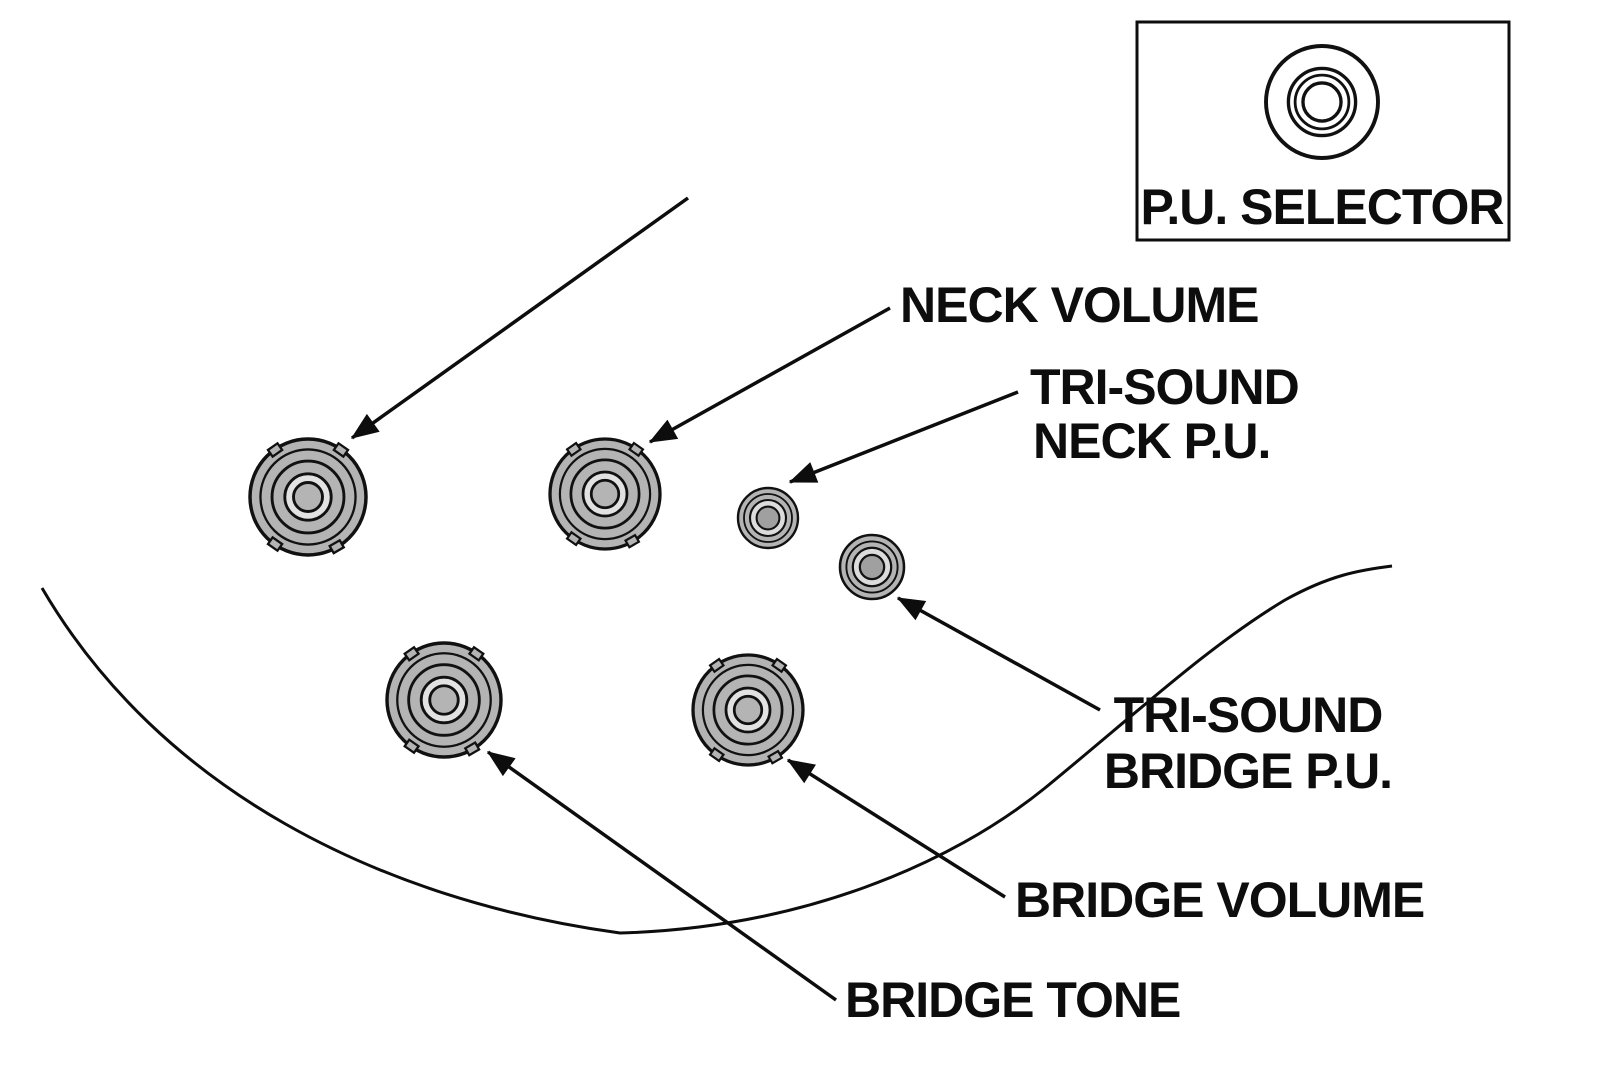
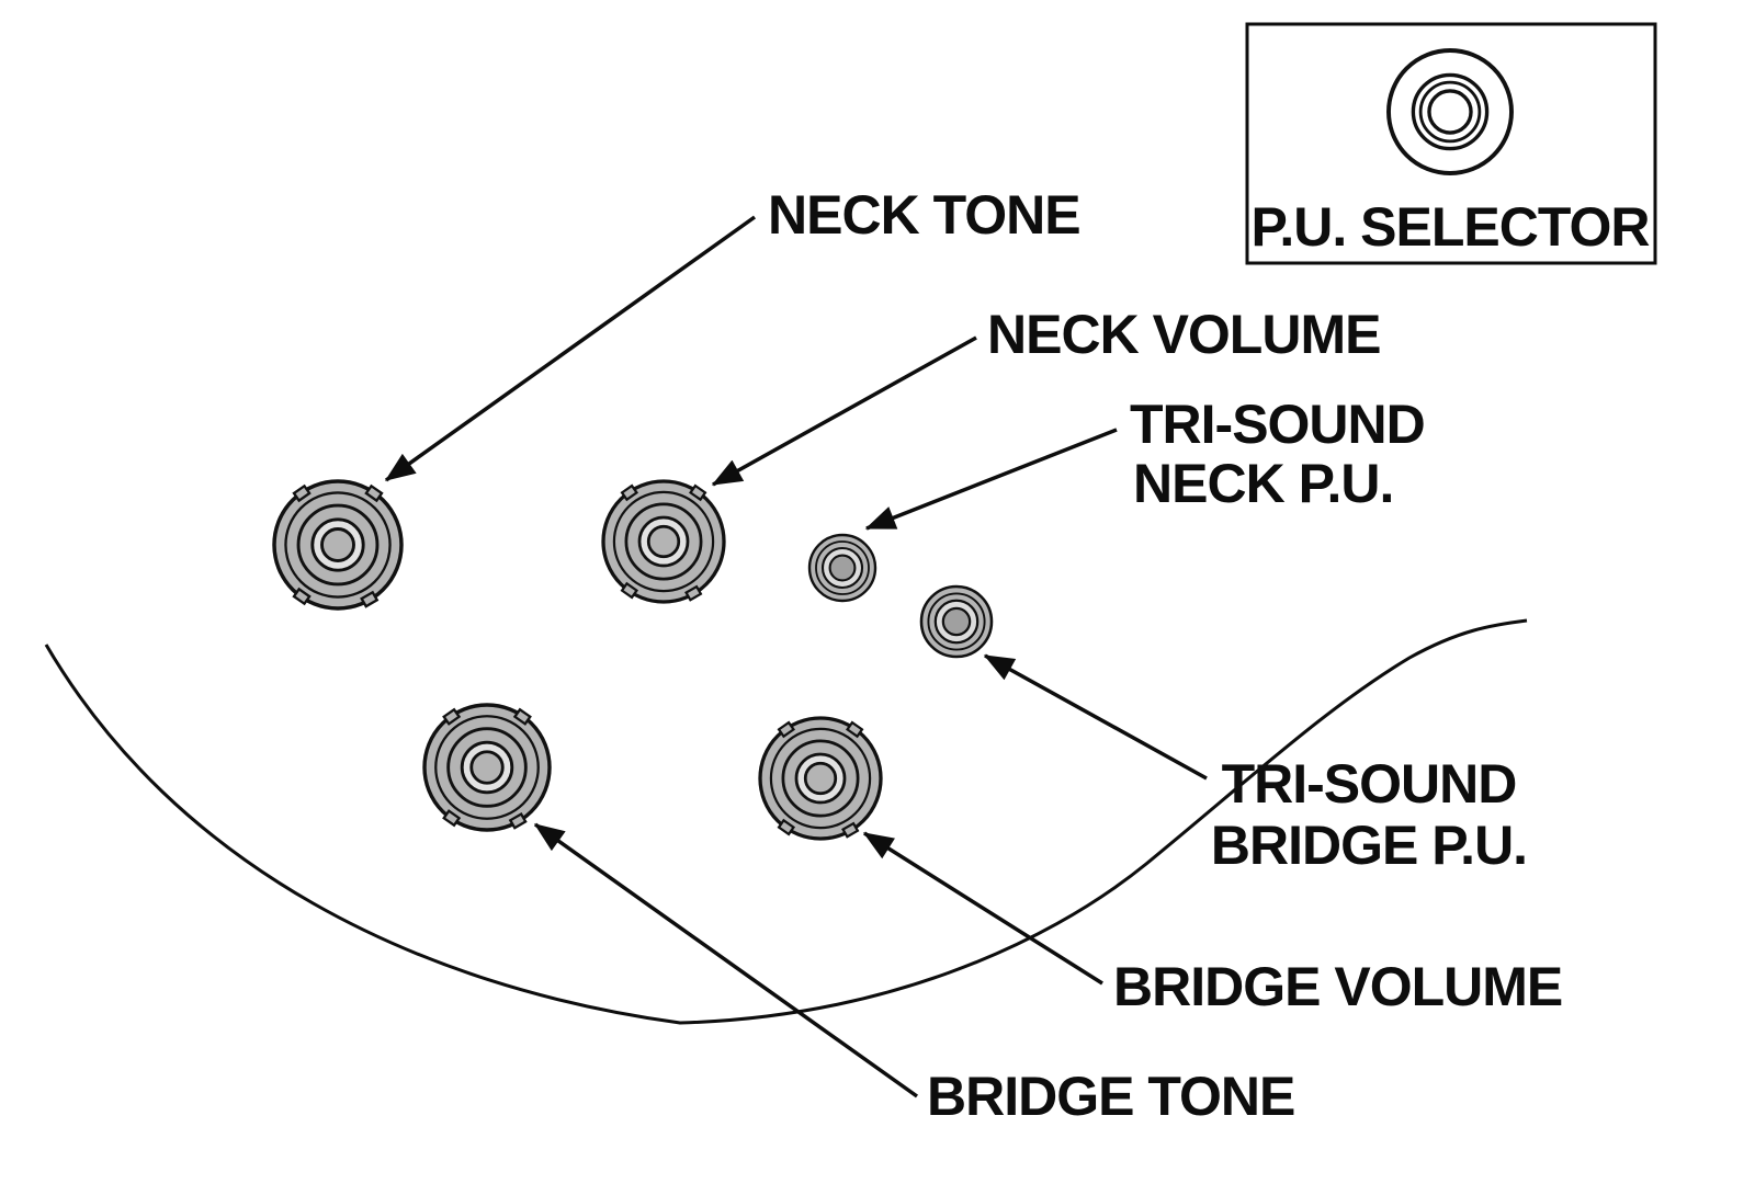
  P.U. SELECTOR
+ NECK TONE
  NECK VOLUME
  TRI-SOUND
  NECK P.U.
  TRI-SOUND
  BRIDGE P.U.
  BRIDGE VOLUME
  BRIDGE TONE
